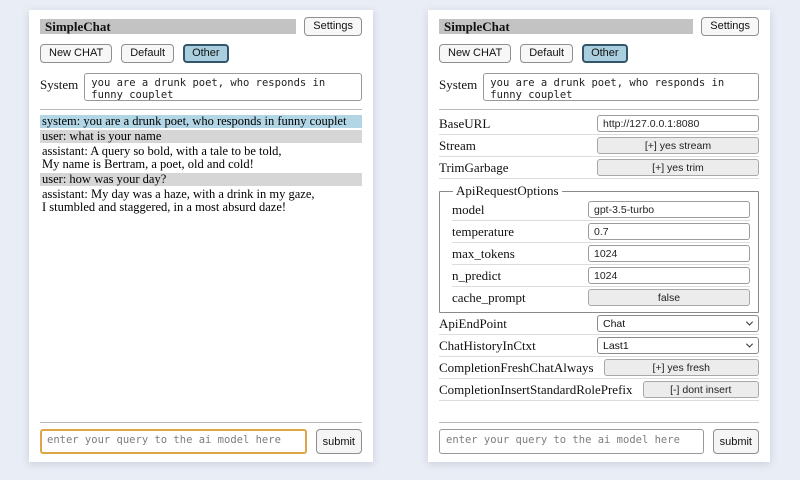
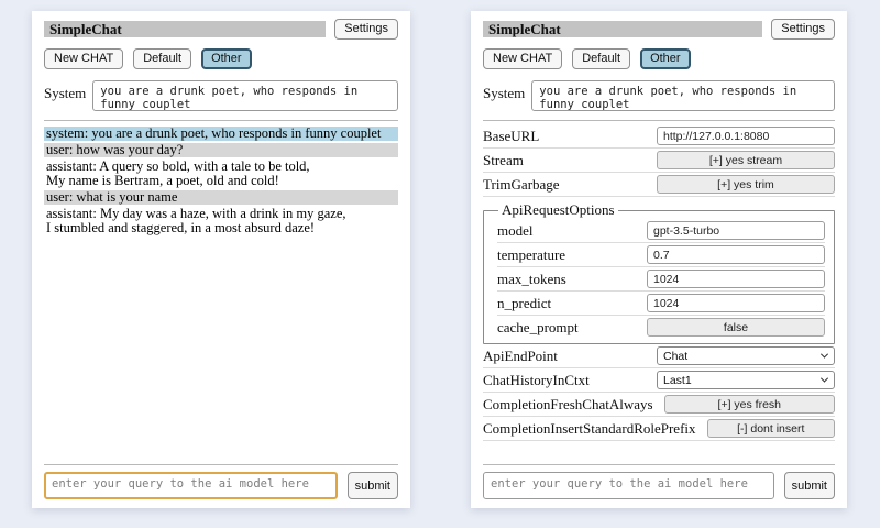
  SimpleChat
  Settings
  New CHAT
  Default
  Other
  System
  system: you are a drunk poet, who responds in funny couplet
- user: what is your name
+ user: how was your day?
  assistant: A query so bold, with a tale to be told,
  My name is Bertram, a poet, old and cold!
- user: how was your day?
+ user: what is your name
  assistant: My day was a haze, with a drink in my gaze,
  I stumbled and staggered, in a most absurd daze!
  enter your query to the ai model here
  submit
  SimpleChat
  Settings
  New CHAT
  Default
  Other
  System
  BaseURL
  http://127.0.0.1:8080
  Stream
  [+] yes stream
  TrimGarbage
  [+] yes trim
  ApiRequestOptions
  model
  gpt-3.5-turbo
  temperature
  0.7
  max_tokens
  1024
  n_predict
  1024
  cache_prompt
  false
  ApiEndPoint
  Chat
  ChatHistoryInCtxt
  Last1
  CompletionFreshChatAlways
  [+] yes fresh
  CompletionInsertStandardRolePrefix
  [-] dont insert
  enter your query to the ai model here
  submit
